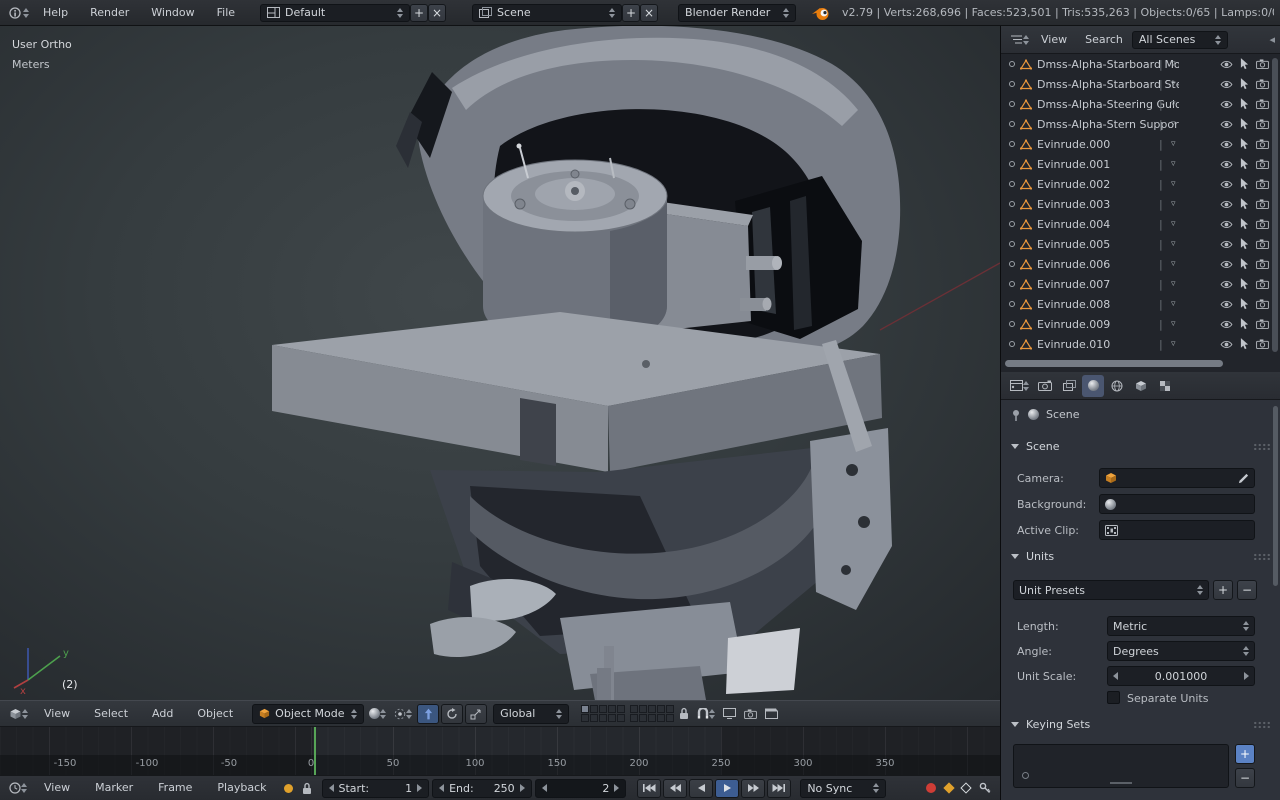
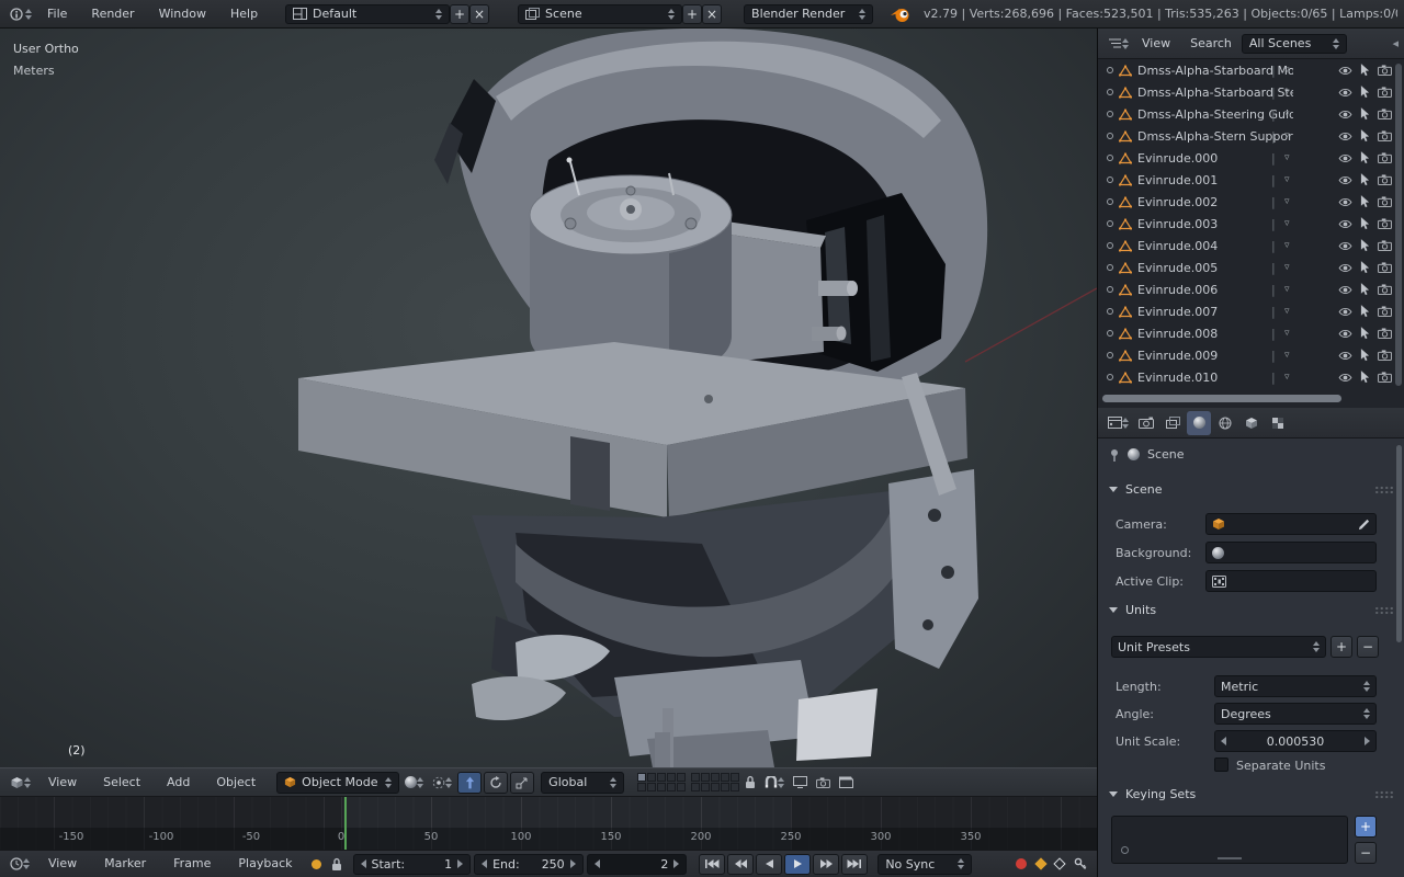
- Help
+ File
  Render
  Window
- File
+ Help
  Default
  +
  ×
  Scene
  +
  ×
  Blender Render
  v2.79 | Verts:268,696 | Faces:523,501 | Tris:535,263 | Objects:0/65 | Lamps:0/
  User Ortho
  Meters
  (2)
- y
- x
  View
  Search
  All Scenes
  ◂
  Dmss-Alpha-Starboard Mo
  |
  ▿
  Dmss-Alpha-Starboard St
  |
  ▿
  Dmss-Alpha-Steering Guid
  |
  ▿
  Dmss-Alpha-Stern Suppor
  |
  ▿
  Evinrude.000
  |
  ▿
  Evinrude.001
  |
  ▿
  Evinrude.002
  |
  ▿
  Evinrude.003
  |
  ▿
  Evinrude.004
  |
  ▿
  Evinrude.005
  |
  ▿
  Evinrude.006
  |
  ▿
  Evinrude.007
  |
  ▿
  Evinrude.008
  |
  ▿
  Evinrude.009
  |
  ▿
  Evinrude.010
  |
  ▿
  Scene
  Scene
  Camera:
  Background:
  Active Clip:
  Units
  Unit Presets
  +
  −
  Length:
  Metric
  Angle:
  Degrees
  Unit Scale:
- 0.001000
+ 0.000530
  Separate Units
  Keying Sets
  +
  −
  View
  Select
  Add
  Object
  Object Mode
  Global
  -150
  -100
  -50
  0
  50
  100
  150
  200
  250
  300
  350
  View
  Marker
  Frame
  Playback
  Start:
  1
  End:
  250
  2
  No Sync
